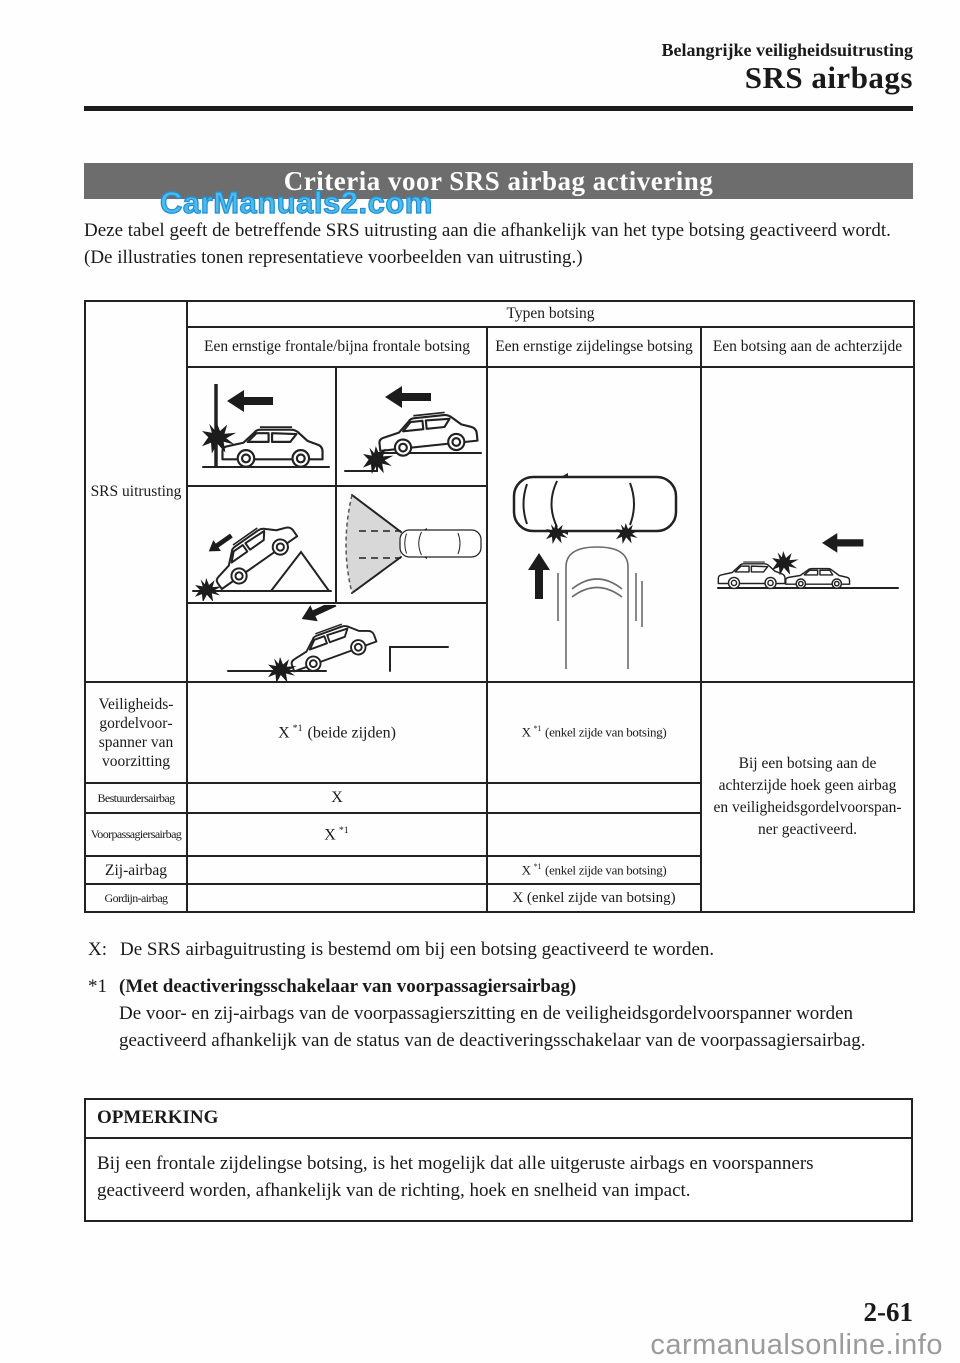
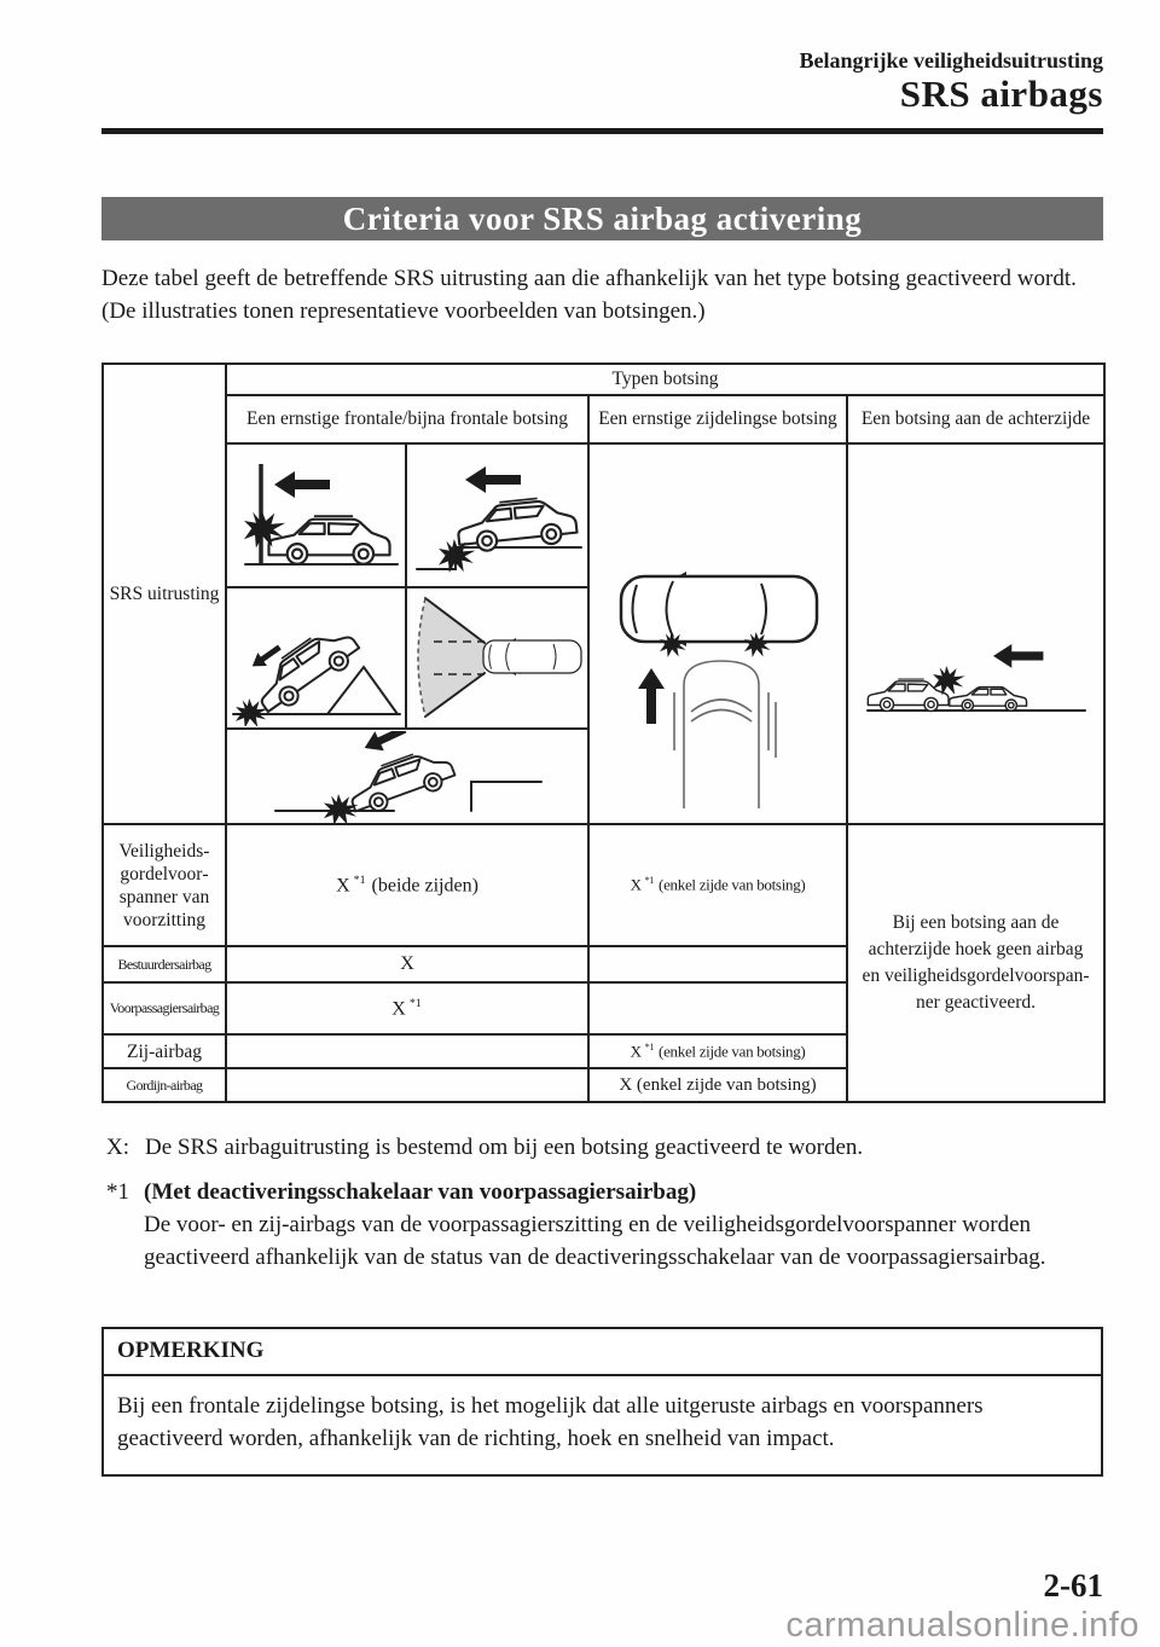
  Belangrijke veiligheidsuitrusting
  SRS airbags
  Criteria voor SRS airbag activering
- CarManuals2.com
  Deze tabel geeft de betreffende SRS uitrusting aan die afhankelijk van het type botsing geactiveerd wordt.
- (De illustraties tonen representatieve voorbeelden van uitrusting.)
+ (De illustraties tonen representatieve voorbeelden van botsingen.)
  SRS uitrusting	Typen botsing
  Een ernstige frontale/bijna frontale botsing	Een ernstige zijdelingse botsing	Een botsing aan de achterzijde
  Veiligheids­gordelvoor­spanner van voorzitting	X *1 (beide zijden)	X *1 (enkel zijde van botsing)	Bij een botsing aan de achterzijde hoek geen airbag en veiligheidsgordelvoorspan­ner geactiveerd.
  Bestuurdersairbag	X
  Voorpassagiersair­bag	X *1
  Zij-airbag		X *1 (enkel zijde van botsing)
  Gordijn-airbag		X (enkel zijde van botsing)
  X:
  De SRS airbaguitrusting is bestemd om bij een botsing geactiveerd te worden.
  *1
  (Met deactiveringsschakelaar van voorpassagiersairbag)
  De voor- en zij-airbags van de voorpassagierszitting en de veiligheidsgordelvoorspanner worden geactiveerd afhankelijk van de status van de deactiveringsschakelaar van de voorpassagiersairbag.
  OPMERKING
  Bij een frontale zijdelingse botsing, is het mogelijk dat alle uitgeruste airbags en voorspanners geactiveerd worden, afhankelijk van de richting, hoek en snelheid van impact.
  2-61
  carmanualsonline.info
